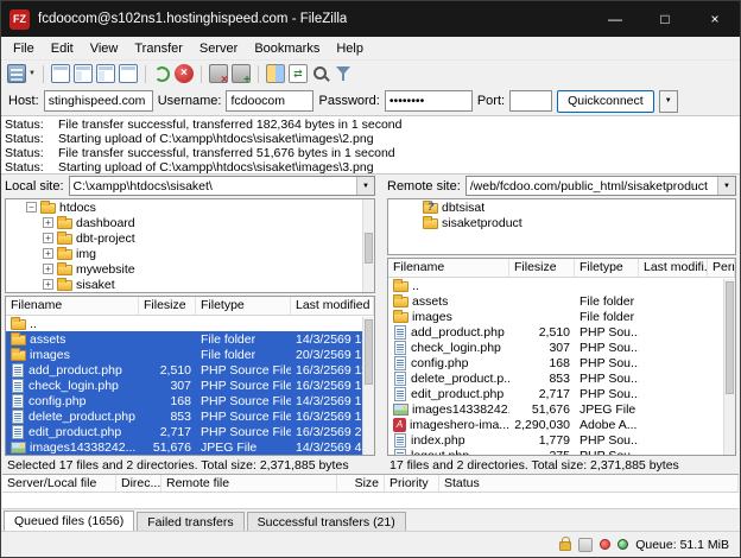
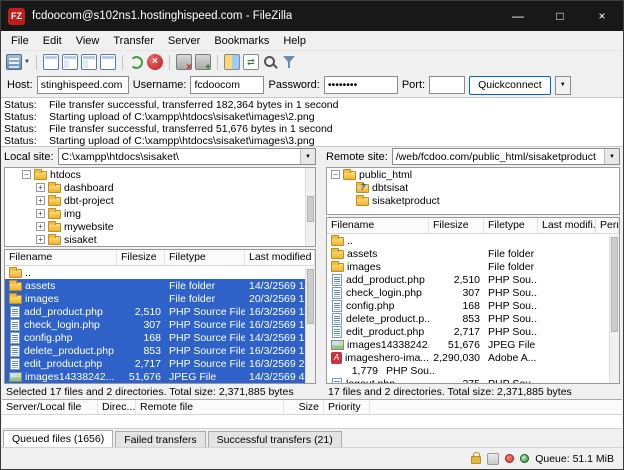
  FZ
  fcdoocom@s102ns1.hostinghispeed.com - FileZilla
  —
  □
  ×
  File
  Edit
  View
  Transfer
  Server
  Bookmarks
  Help
  Host:
  stinghispeed.com
  Username:
  fcdoocom
  Password:
  ••••••••
  Port:
  Quickconnect
  Status:
  File transfer successful, transferred 182,364 bytes in 1 second
  Status:
  Starting upload of C:\xampp\htdocs\sisaket\images\2.png
  Status:
  File transfer successful, transferred 51,676 bytes in 1 second
  Status:
  Starting upload of C:\xampp\htdocs\sisaket\images\3.png
  Local site:
  C:\xampp\htdocs\sisaket\
  htdocs
  dashboard
  dbt-project
  img
  mywebsite
  sisaket
  Filename
  Filesize
  Filetype
  Last modified
  ..
  assets
  File folder
  images
  File folder
  add_product.php
  2,510
  PHP Source File
  check_login.php
  307
  PHP Source File
  config.php
  168
  PHP Source File
  delete_product.php
  853
  PHP Source File
  edit_product.php
  2,717
  PHP Source File
  images14338242...
  51,676
  JPEG File
  Selected 17 files and 2 directories. Total size: 2,371,885 bytes
  Remote site:
  /web/fcdoo.com/public_html/sisaketproduct
+ public_html
  dbtsisat
  sisaketproduct
  Filename
  Filesize
  Filetype
  Last modifi.
  ..
  assets
  File folder
  images
  File folder
  add_product.php
  2,510
  PHP Sou..
  check_login.php
  307
  PHP Sou..
  config.php
  168
  PHP Sou..
  delete_product.p..
  853
  PHP Sou..
  edit_product.php
  2,717
  PHP Sou..
  images14338242
  51,676
  JPEG File
  imageshero-ima...
  2,290,030
  Adobe A...
- index.php
  1,779
  PHP Sou..
  17 files and 2 directories. Total size: 2,371,885 bytes
  Server/Local file
  Direc...
  Remote file
  Size
  Priority
- Status
  Queued files (1656)
  Failed transfers
  Successful transfers (21)
  Queue: 51.1 MiB
